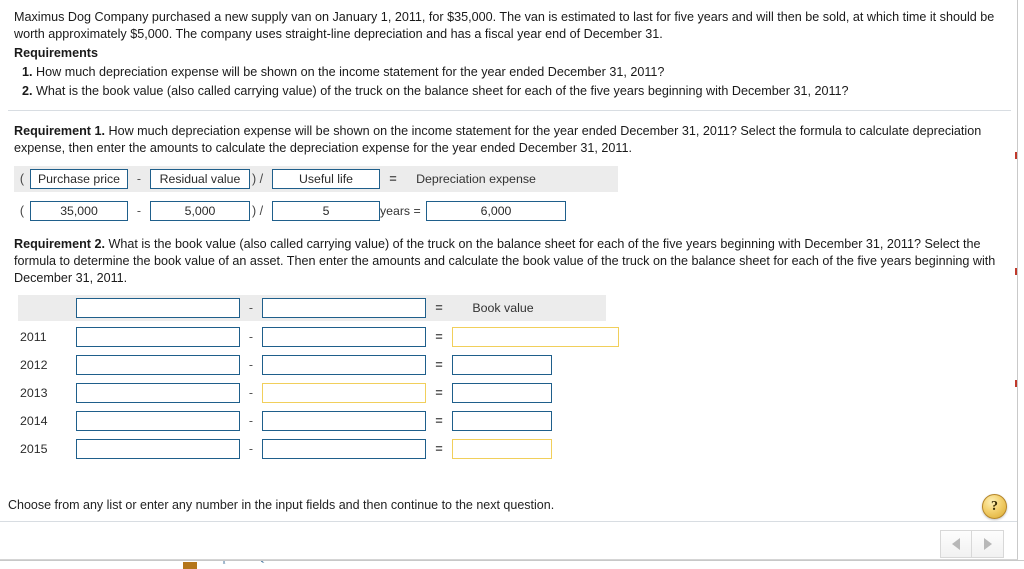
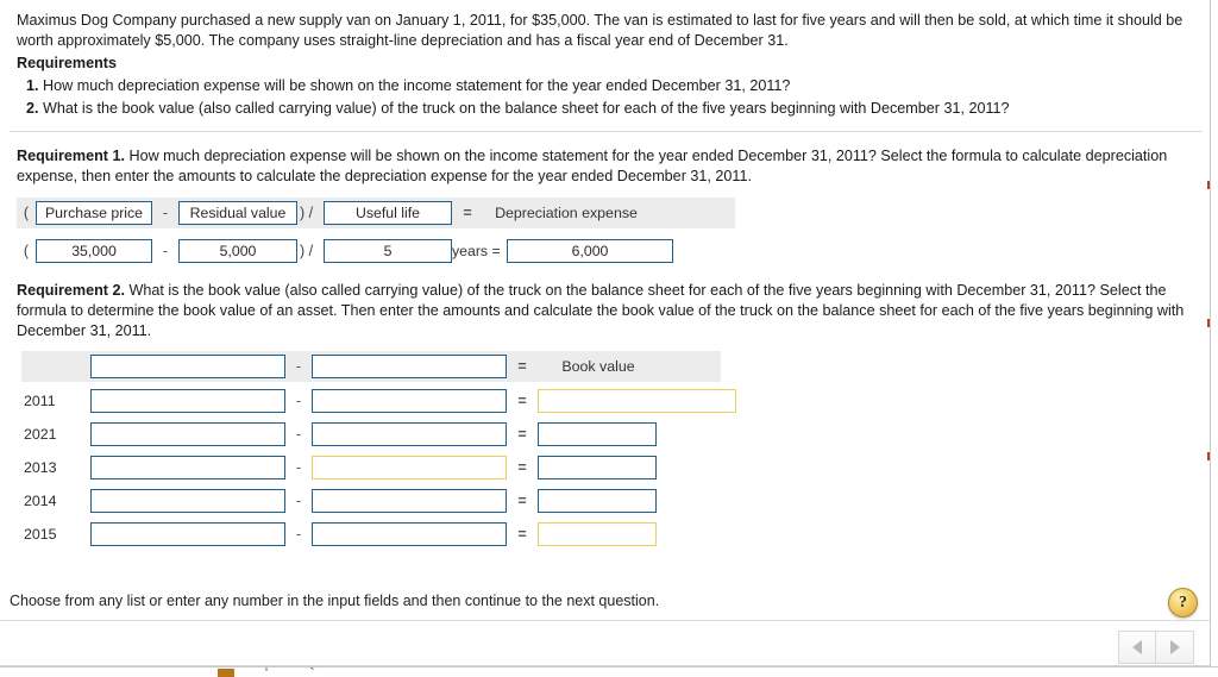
  Maximus Dog Company purchased a new supply van on January 1, 2011, for $35,000. The van is estimated to last for five years and will then be sold, at which time it should be worth approximately $5,000. The company uses straight-line depreciation and has a fiscal year end of December 31.
  Requirements
  1. How much depreciation expense will be shown on the income statement for the year ended December 31, 2011?
  2. What is the book value (also called carrying value) of the truck on the balance sheet for each of the five years beginning with December 31, 2011?
  Requirement 1. How much depreciation expense will be shown on the income statement for the year ended December 31, 2011? Select the formula to calculate depreciation expense, then enter the amounts to calculate the depreciation expense for the year ended December 31, 2011.
  (
  Purchase price
  -
  Residual value
  ) /
  Useful life
  =
  Depreciation expense
  (
  35,000
  -
  5,000
  ) /
  5
  years =
  6,000
  Requirement 2. What is the book value (also called carrying value) of the truck on the balance sheet for each of the five years beginning with December 31, 2011? Select the formula to determine the book value of an asset. Then enter the amounts and calculate the book value of the truck on the balance sheet for each of the five years beginning with December 31, 2011.
  -
  =
  Book value
  2011
  -
  =
- 2012
+ 2021
  -
  =
  2013
  -
  =
  2014
  -
  =
  2015
  -
  =
  Choose from any list or enter any number in the input fields and then continue to the next question.
  ?
